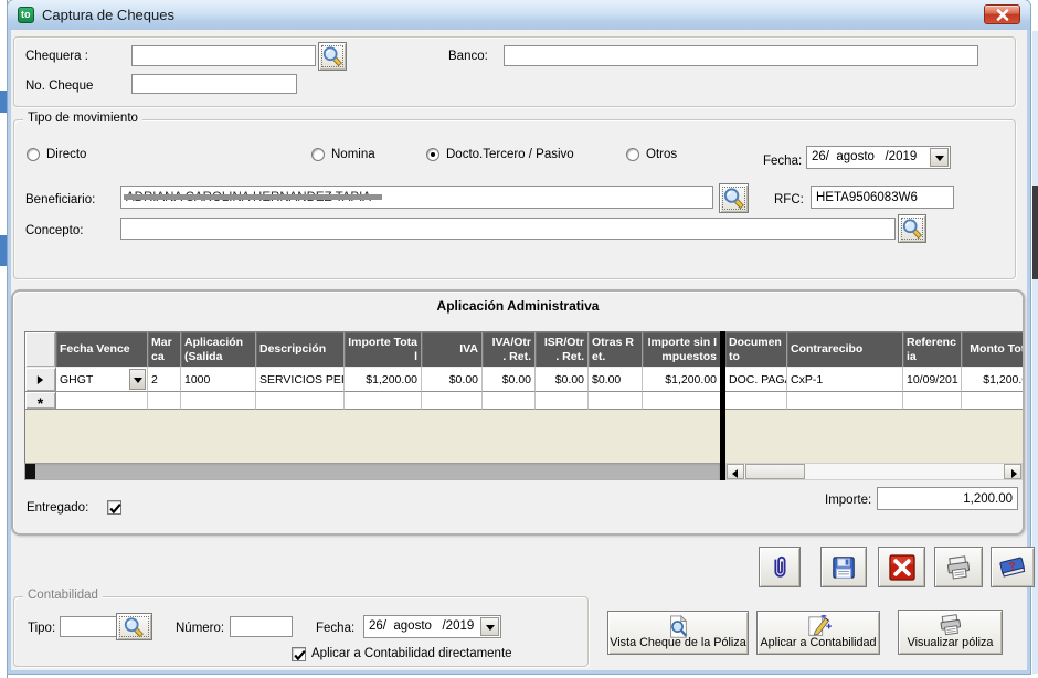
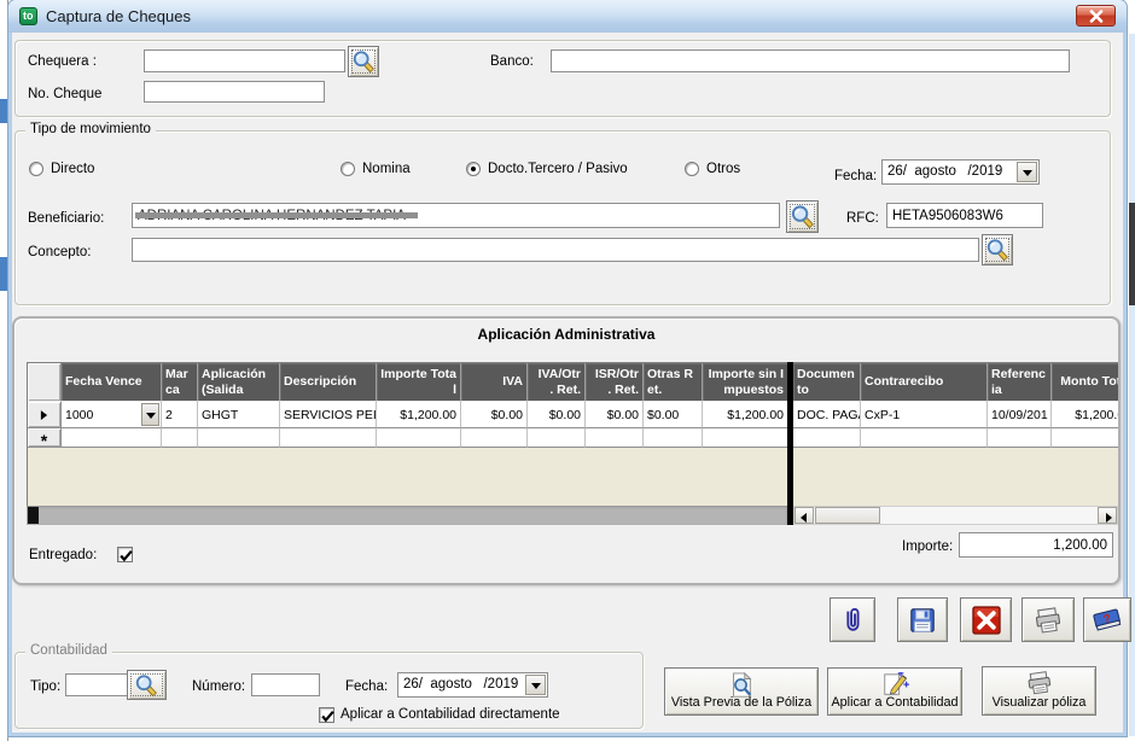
  to
  Captura de Cheques
  Chequera :
  Banco:
  No. Cheque
  Tipo de movimiento
  Directo
  Nomina
  Docto.Tercero / Pasivo
  Otros
  Fecha:
  26/ agosto /2019
  Beneficiario:
  RFC:
  HETA9506083W6
  Concepto:
  Aplicación Administrativa
  Fecha Vence
  Marca
  Aplicación (Salida
  Descripción
  Importe Total
  IVA
  IVA/Otr . Ret.
  ISR/Otr . Ret.
  Otras Ret.
  Importe sin Impuestos
- GHGT
+ 1000
  2
- 1000
+ GHGT
  SERVICIOS PEI
  $1,200.00
  $0.00
  $0.00
  $0.00
  $0.00
  $1,200.00
  *
  Documento
  Contrarecibo
  Referencia
  Monto To
  DOC. PAG
  CxP-1
  10/09/201
  $1,200.
  Entregado:
  Importe:
  1,200.00
  Contabilidad
  Tipo:
  Número:
  Fecha:
  26/ agosto /2019
  Aplicar a Contabilidad directamente
- Vista Cheque de la Póliza
+ Vista Previa de la Póliza
  Aplicar a Contabilidad
  Visualizar póliza
